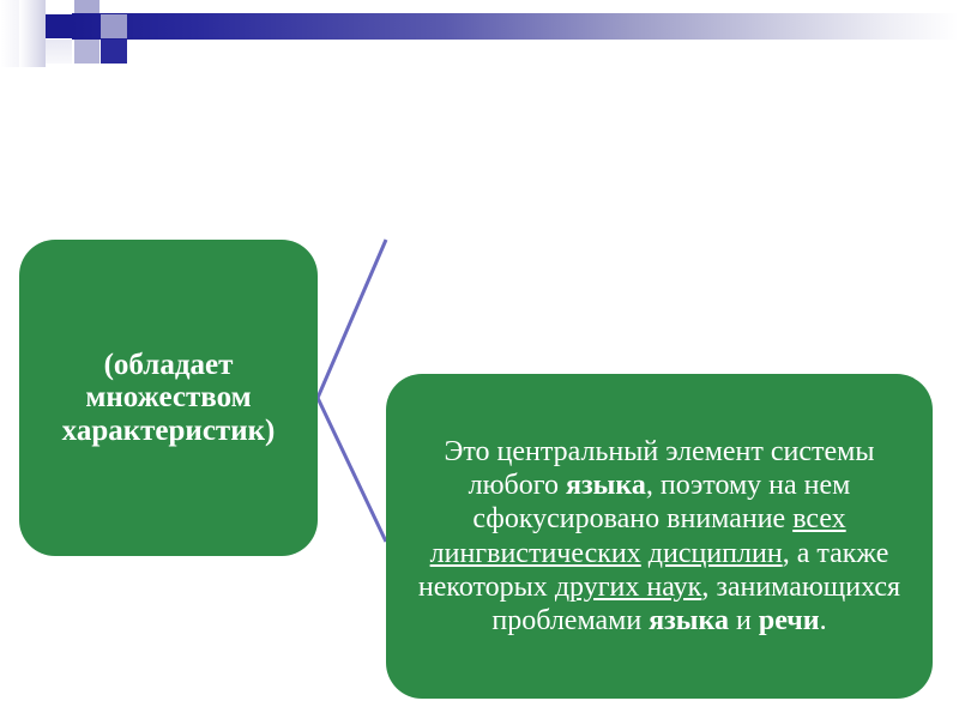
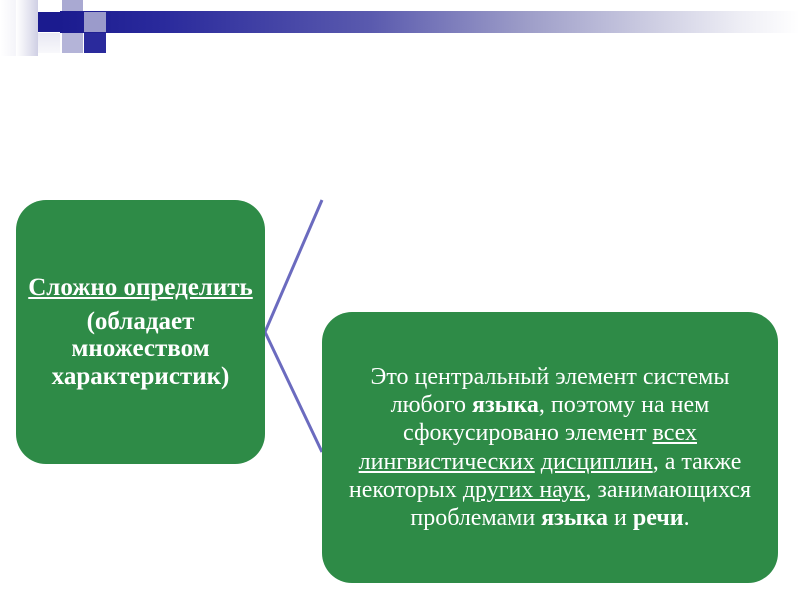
+ Сложно определить
  (обладает множеством характеристик)
- Это центральный элемент системы любого языка, поэтому на нем сфокусировано внимание всех лингвистических дисциплин, а также некоторых других наук, занимающихся проблемами языка и речи.
+ Это центральный элемент системы любого языка, поэтому на нем сфокусировано элемент всех лингвистических дисциплин, а также некоторых других наук, занимающихся проблемами языка и речи.
